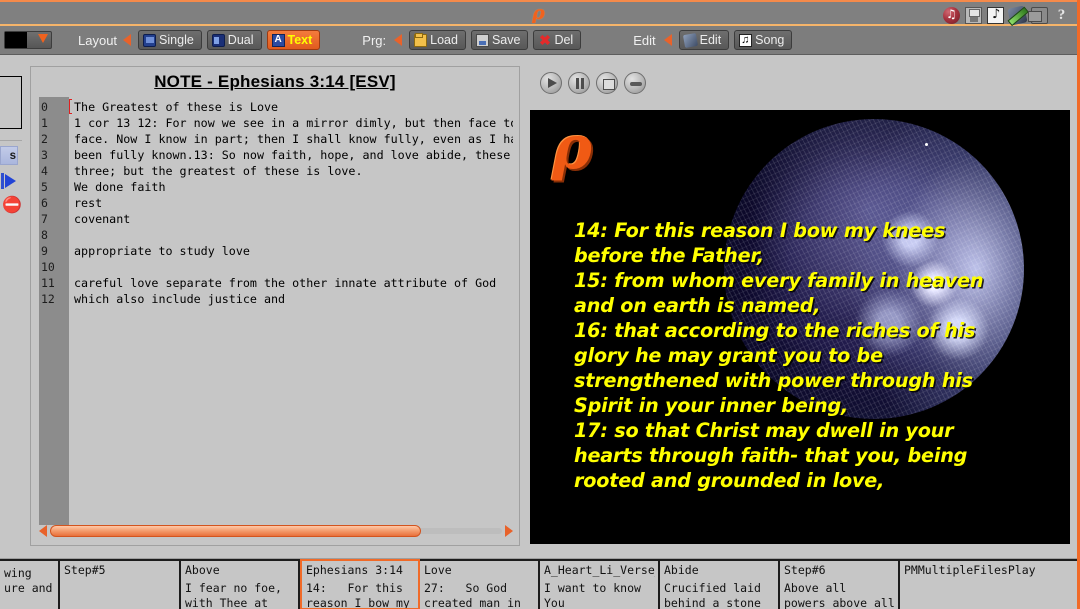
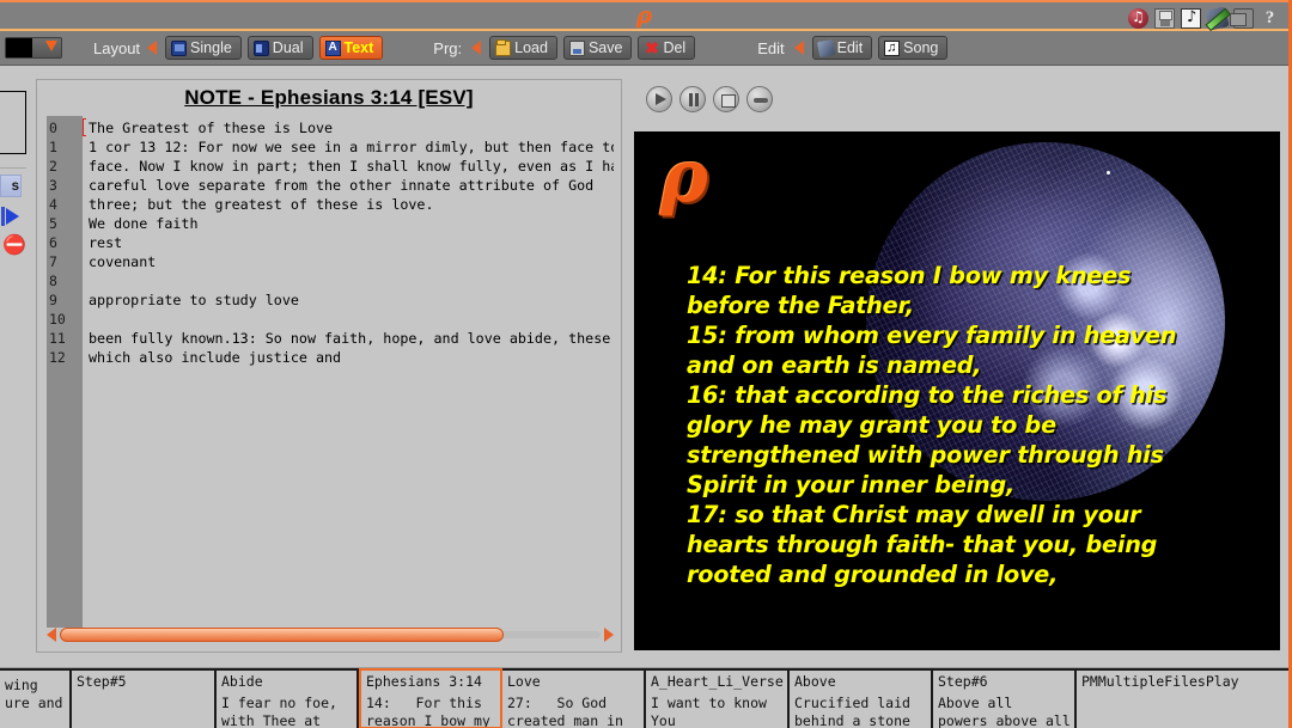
  ρ
  ?
  Layout
  Single
  Dual
  Text
  Prg:
  Load
  Save
  ✖
  Del
  Edit
  Edit
  Song
  s
  ⛔
  NOTE - Ephesians 3:14 [ESV]
  0
  1
  2
  3
  4
  5
  6
  7
  8
  9
  10
  11
  12
  The Greatest of these is Love
  1 cor 13 12: For now we see in a mirror dimly, but then face t
  face. Now I know in part; then I shall know fully, even as I h
- been fully known.13: So now faith, hope, and love abide, these
+ careful love separate from the other innate attribute of God
  three; but the greatest of these is love.
  We done faith
  rest
  covenant
  appropriate to study love
- careful love separate from the other innate attribute of God
+ been fully known.13: So now faith, hope, and love abide, these
  which also include justice and
  ρ
  14: For this reason I bow my knees
  before the Father,
  15: from whom every family in heaven
  and on earth is named,
  16: that according to the riches of his
  glory he may grant you to be
  strengthened with power through his
  Spirit in your inner being,
  17: so that Christ may dwell in your
  hearts through faith- that you, being
  rooted and grounded in love,
  wing
  ure and
  Step#5
- Above
+ Abide
  I fear no foe,
  with Thee at
  Ephesians 3:14
  14: For this
  reason I bow my
  Love
  27: So God
  created man in
  A_Heart_Li_Verse
  I want to know
  You
- Abide
+ Above
  Crucified laid
  behind a stone
  Step#6
  Above all
  powers above all
  PMMultipleFilesPlay
